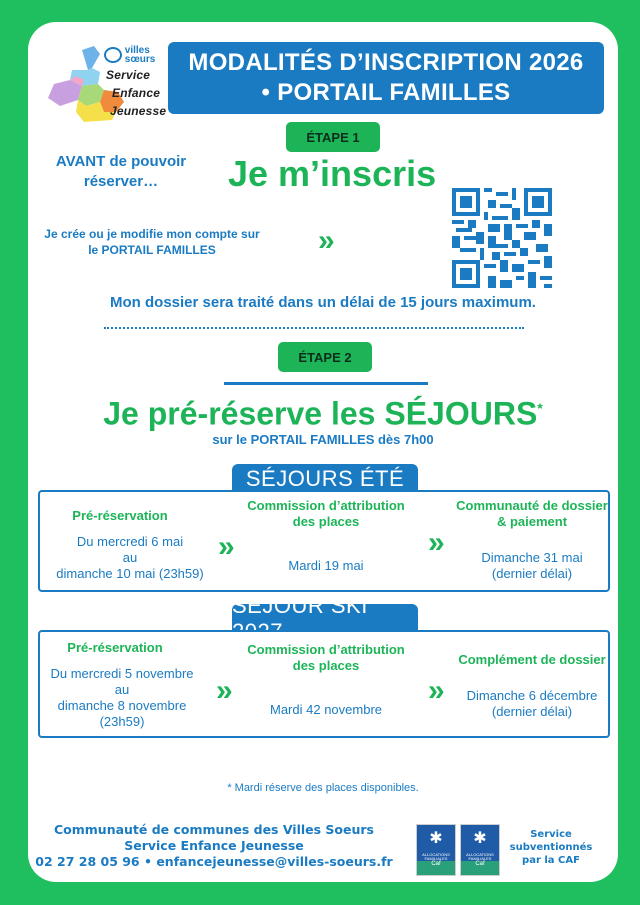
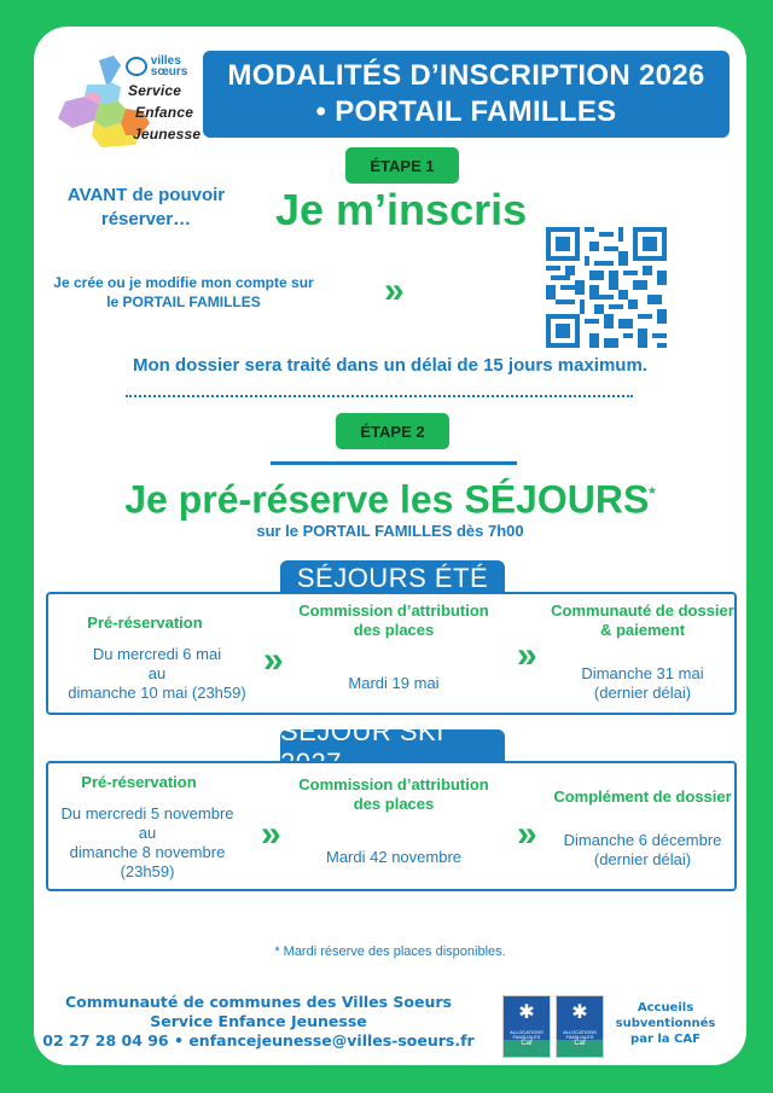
  villes
  sœurs
  Service
  Enfance
  Jeunesse
  MODALITÉS D’INSCRIPTION 2026
  • PORTAIL FAMILLES
  ÉTAPE 1
  AVANT de pouvoir réserver…
  Je m’inscris
  Je crée ou je modifie mon compte sur le PORTAIL FAMILLES
  »
  Mon dossier sera traité dans un délai de 15 jours maximum.
  ÉTAPE 2
  Je pré-réserve les SÉJOURS*
  sur le PORTAIL FAMILLES dès 7h00
  SÉJOURS ÉTÉ
  Pré-réservation
  Du mercredi 6 mai
  au
  dimanche 10 mai (23h59)
  »
  Commission d’attribution des places
  Mardi 19 mai
  »
  Communauté de dossier & paiement
  Dimanche 31 mai
  (dernier délai)
  Pré-réservation
  Du mercredi 5 novembre
  au
  dimanche 8 novembre
  (23h59)
  »
  Commission d’attribution des places
  Mardi 42 novembre
  »
  Complément de dossier
  Dimanche 6 décembre
  (dernier délai)
  * Mardi réserve des places disponibles.
  Communauté de communes des Villes Soeurs
  Service Enfance Jeunesse
- 02 27 28 05 96 • enfancejeunesse@villes-soeurs.fr
+ 02 27 28 04 96 • enfancejeunesse@villes-soeurs.fr
  ✱
  ✱
- Service subventionnés par la CAF
+ Accueils subventionnés par la CAF
